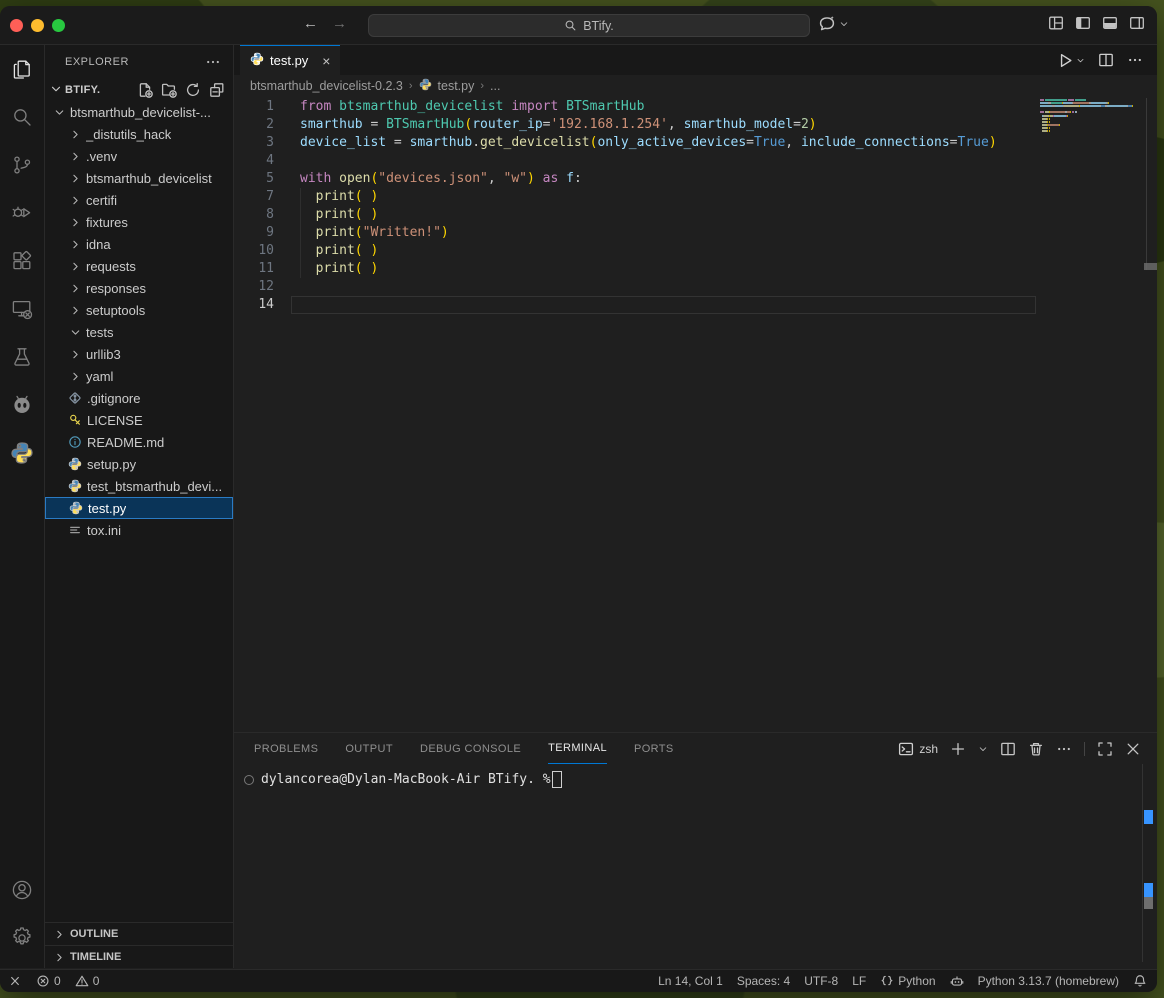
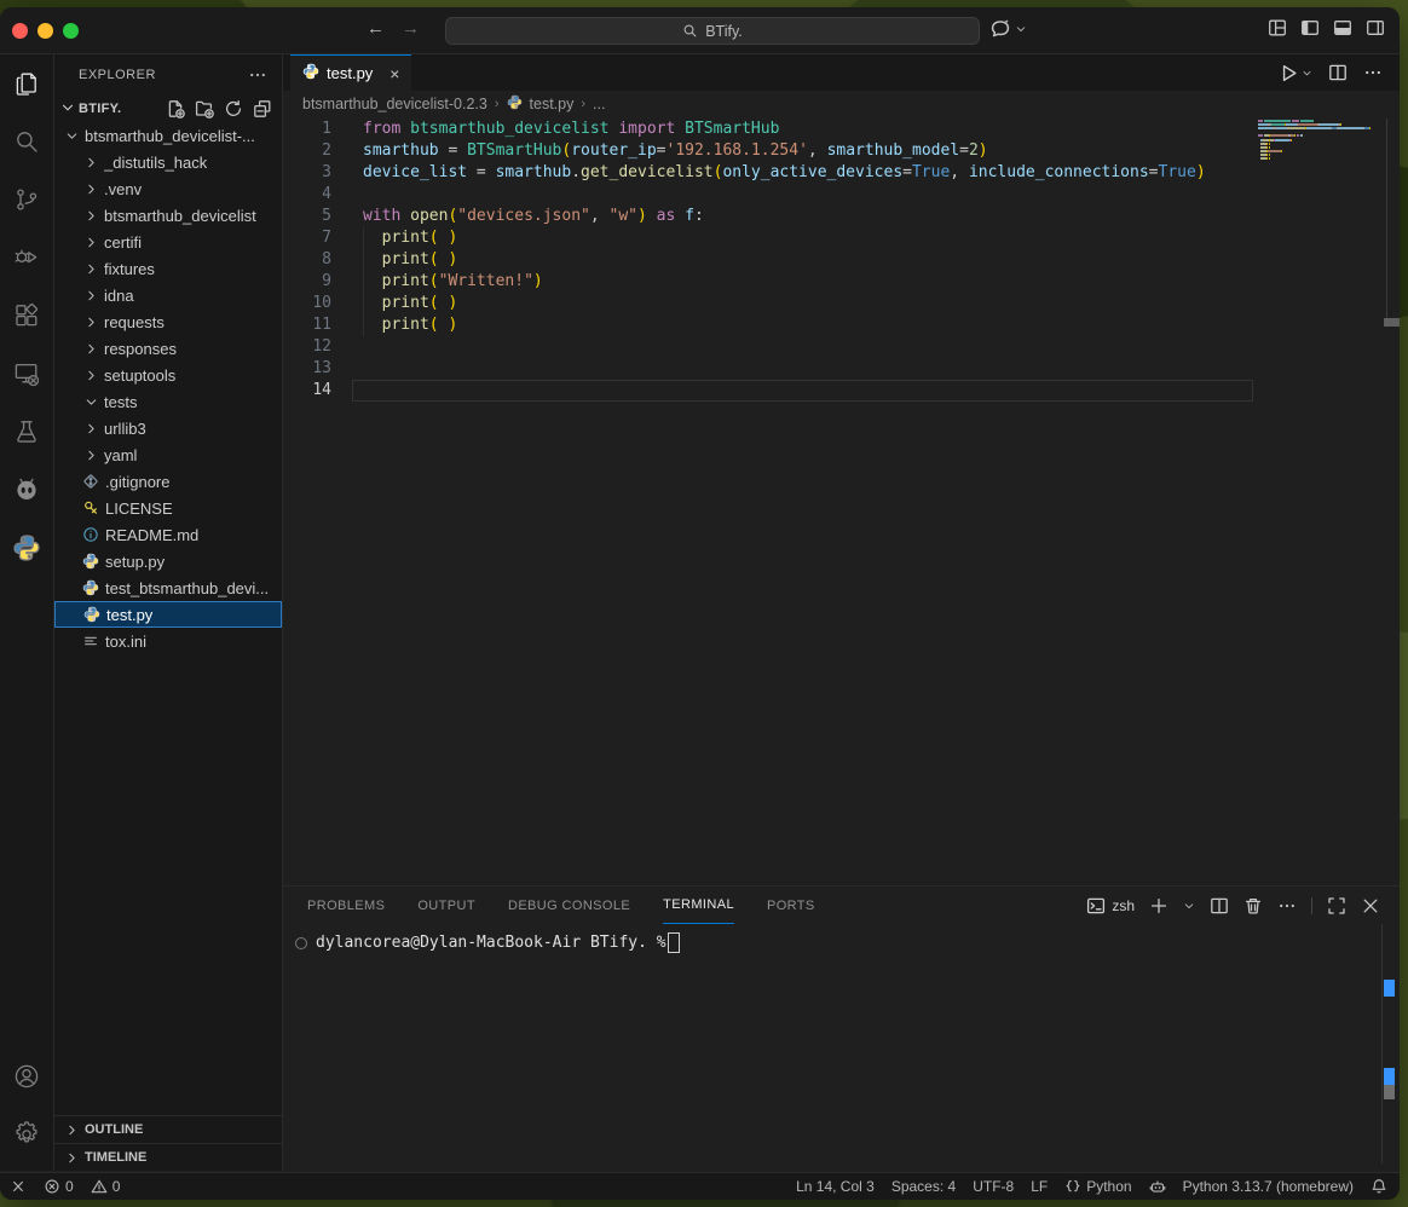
  ←
  →
  BTify.
  EXPLORER
  BTIFY.
  btsmarthub_devicelist-...
  _distutils_hack
  .venv
  btsmarthub_devicelist
  certifi
  fixtures
  idna
  requests
  responses
  setuptools
  tests
  urllib3
  yaml
  .gitignore
  LICENSE
  README.md
  setup.py
  test_btsmarthub_devi...
  test.py
  tox.ini
  OUTLINE
  TIMELINE
  test.py
  ×
  btsmarthub_devicelist-0.2.3
  ›
  test.py
  ›
  ...
  1
  from btsmarthub_devicelist import BTSmartHub
  2
  smarthub = BTSmartHub(router_ip='192.168.1.254', smarthub_model=2)
  3
  device_list = smarthub.get_devicelist(only_active_devices=True, include_connections=True)
  4
  5
  with open("devices.json", "w") as f:
  7
  print( )
  8
  print( )
  9
  print("Written!")
  10
  print( )
  11
  print( )
  12
+ 13
  14
  PROBLEMS
  OUTPUT
  DEBUG CONSOLE
  TERMINAL
  PORTS
  zsh
  dylancorea@Dylan-MacBook-Air BTify. %
  0
  0
- Ln 14, Col 1
+ Ln 14, Col 3
  Spaces: 4
  UTF-8
  LF
  Python
  Python 3.13.7 (homebrew)
